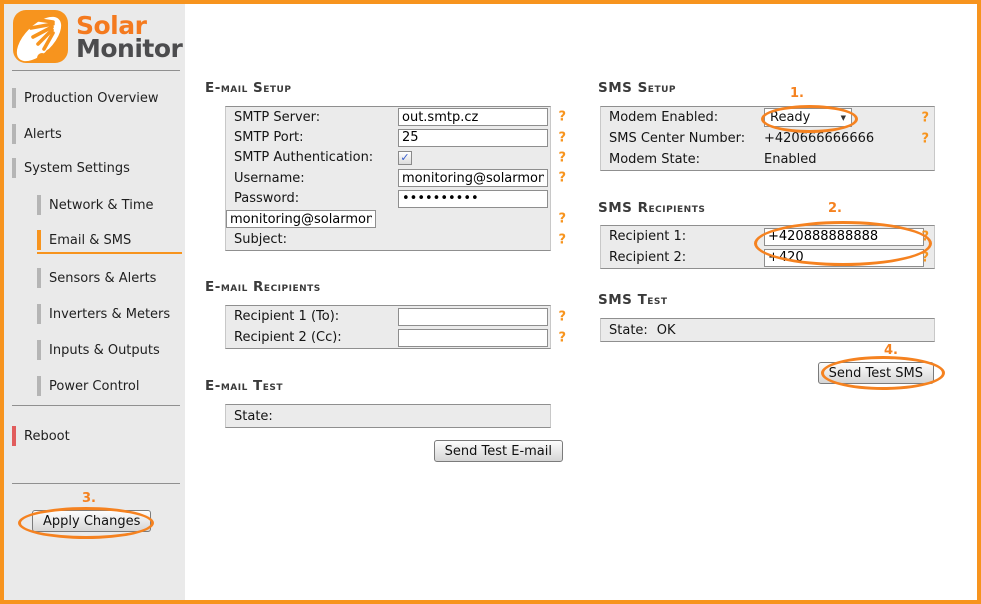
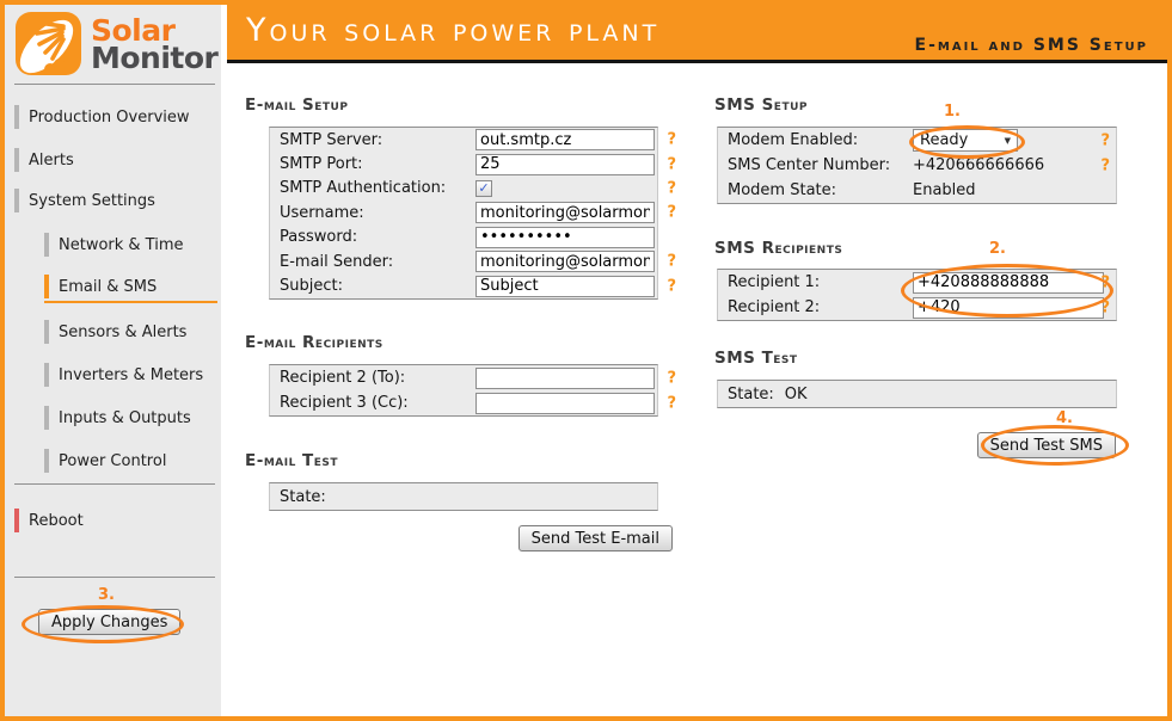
  Solar
  Monitor
  Production Overview
  Alerts
  System Settings
  Network & Time
  Email & SMS
  Sensors & Alerts
  Inverters & Meters
  Inputs & Outputs
  Power Control
  Reboot
  Apply Changes
+ Your solar power plant
+ E-mail and SMS Setup
  E-mail Setup
  SMTP Server:
  out.smtp.cz
  ?
  SMTP Port:
  25
  ?
  SMTP Authentication:
  ✓
  ?
  Username:
  monitoring@solarmon
  ?
  Password:
  ••••••••••
+ E-mail Sender:
  monitoring@solarmon
  ?
  Subject:
+ Subject
  ?
  E-mail Recipients
- Recipient 1 (To):
+ Recipient 2 (To):
  ?
- Recipient 2 (Cc):
+ Recipient 3 (Cc):
  ?
  E-mail Test
  State:
  Send Test E-mail
  SMS Setup
  Modem Enabled:
  Ready
  ▼
  ?
  SMS Center Number:
  +420666666666
  ?
  Modem State:
  Enabled
  SMS Recipients
  Recipient 1:
  +420888888888
  ?
  Recipient 2:
  +420
  ?
  SMS Test
  State:
  OK
  Send Test SMS
  1.
  2.
  3.
  4.
